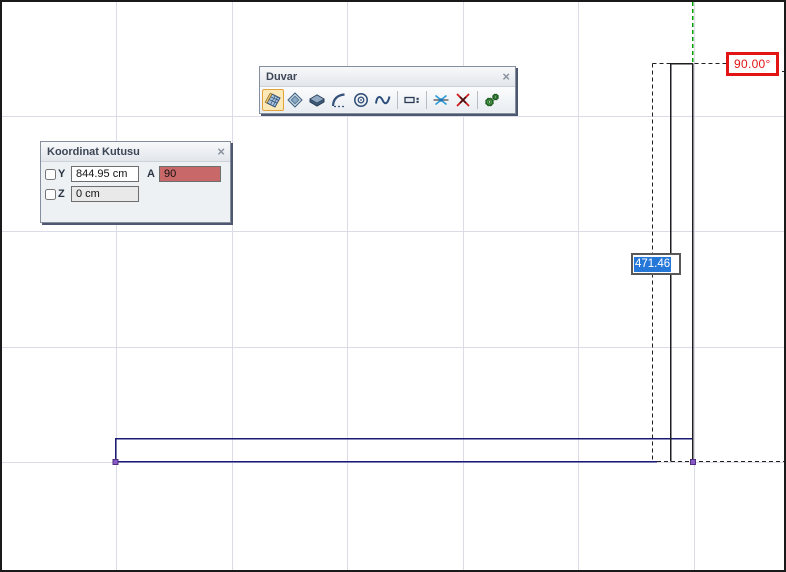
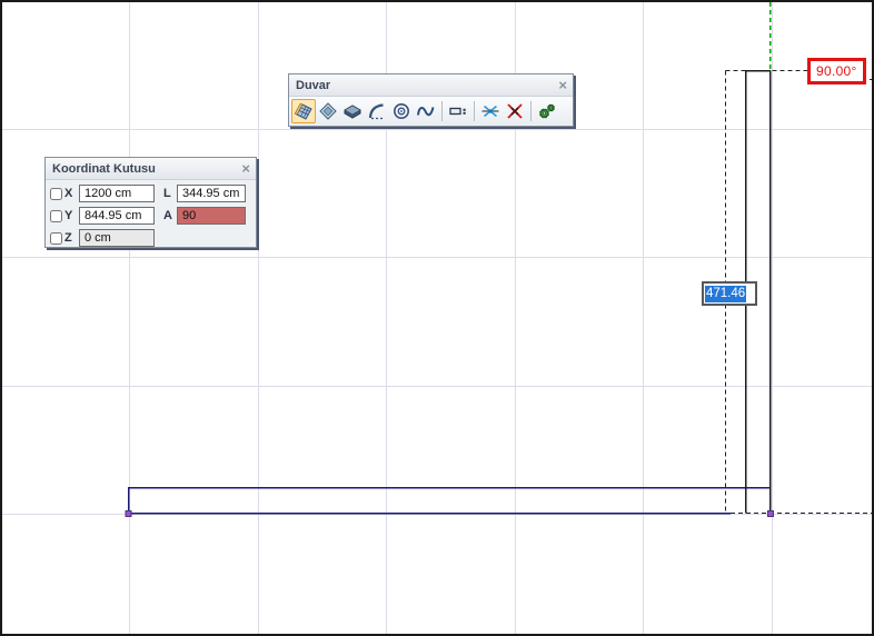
  90.00°
  471.46
  Duvar
  ×
  Koordinat Kutusu
  ×
+ X
+ 1200 cm
+ L
+ 344.95 cm
  Y
  844.95 cm
  A
  90
  Z
  0 cm
